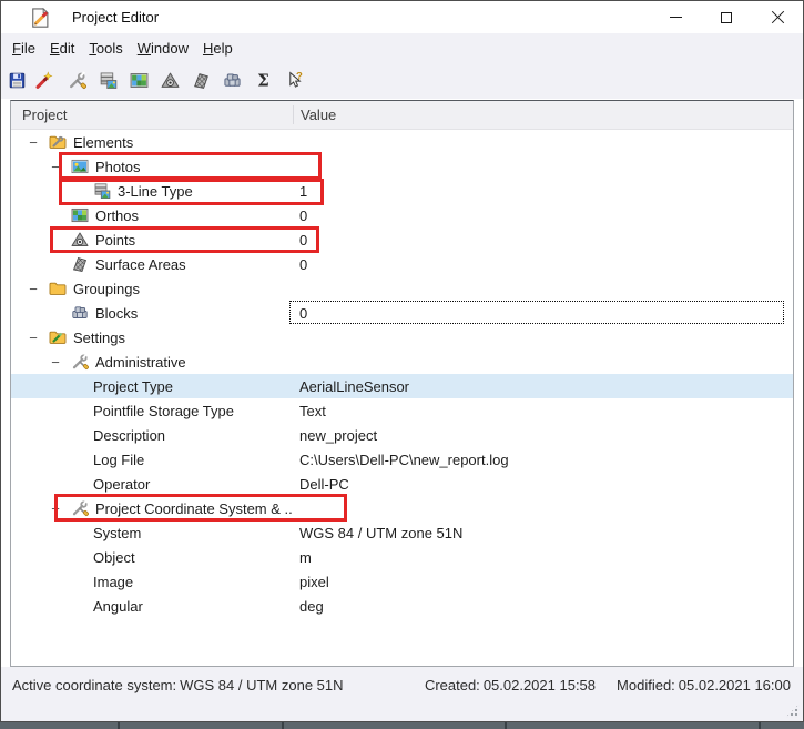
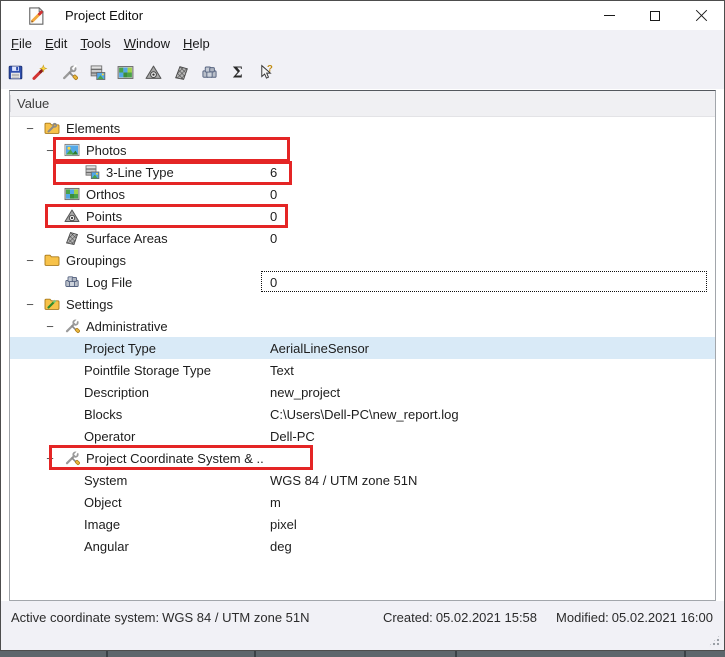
  Project Editor
  File
  Edit
  Tools
  Window
  Help
- Project
  Value
  −
  Elements
  −
  Photos
  3-Line Type
- 1
+ 6
  Orthos
  0
  Points
  0
  Surface Areas
  0
  −
  Groupings
- Blocks
+ Log File
  0
  −
  Settings
  −
  Administrative
  Project Type
  AerialLineSensor
  Pointfile Storage Type
  Text
  Description
  new_project
- Log File
+ Blocks
  C:\Users\Dell-PC\new_report.log
  Operator
  Dell-PC
  −
  Project Coordinate System & ..
  System
  WGS 84 / UTM zone 51N
  Object
  m
  Image
  pixel
  Angular
  deg
  Active coordinate system: WGS 84 / UTM zone 51N
  Created: 05.02.2021 15:58
  Modified: 05.02.2021 16:00
